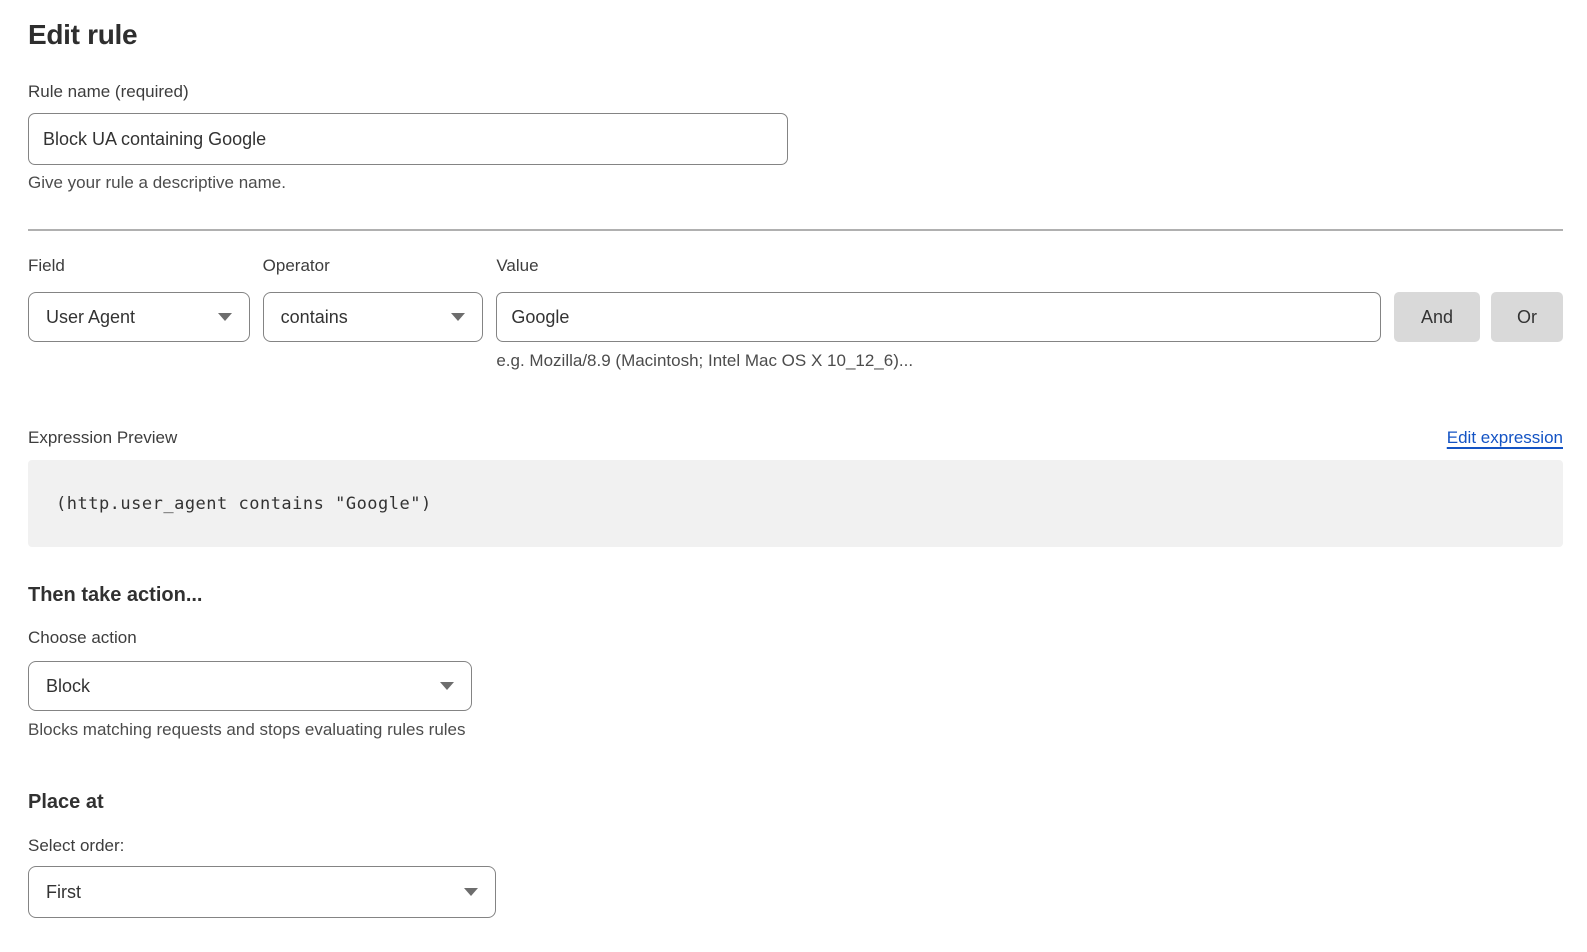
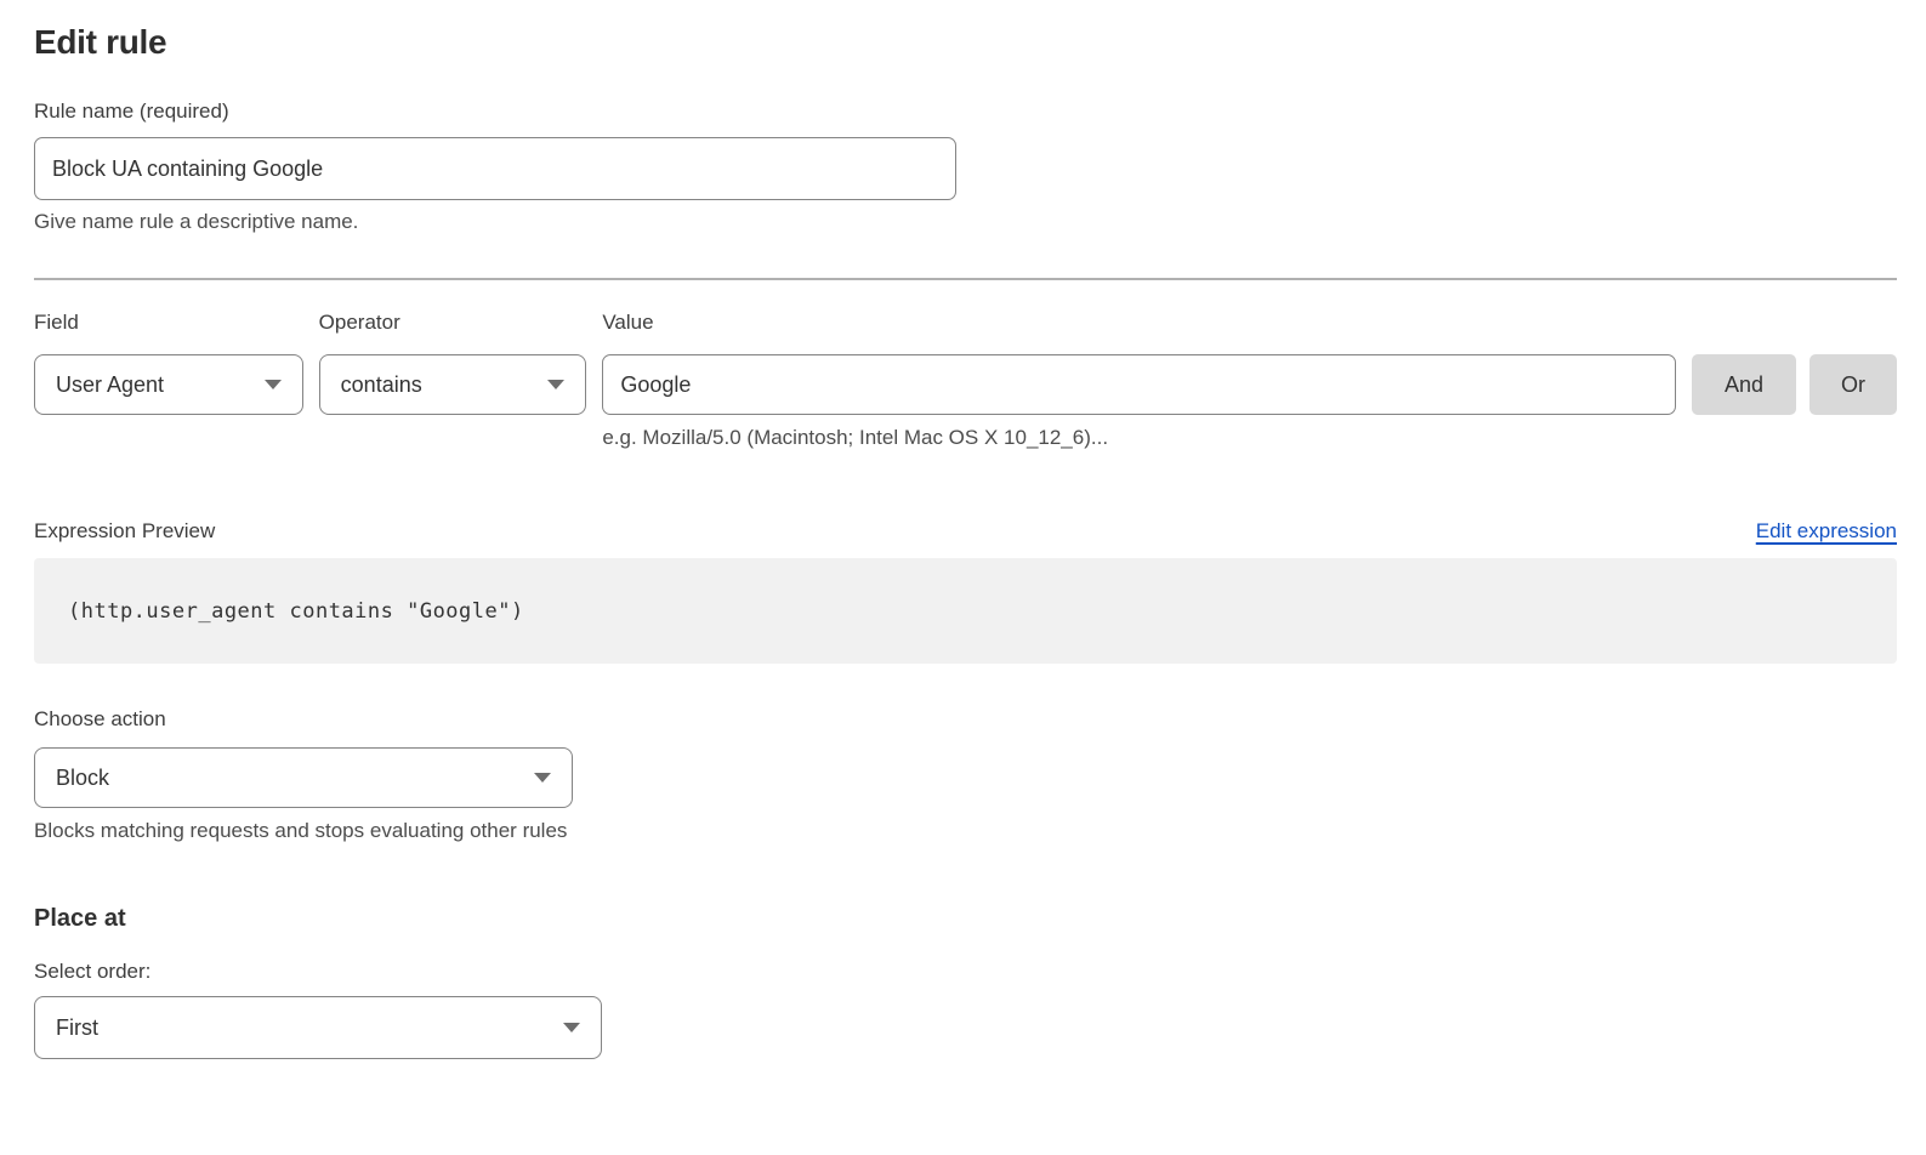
  Edit rule
  Rule name (required)
  Block UA containing Google
- Give your rule a descriptive name.
+ Give name rule a descriptive name.
  Field
  User Agent
  Operator
  contains
  Value
  Google
- e.g. Mozilla/8.9 (Macintosh; Intel Mac OS X 10_12_6)...
+ e.g. Mozilla/5.0 (Macintosh; Intel Mac OS X 10_12_6)...
  And
  Or
  Expression Preview
  Edit expression
  (http.user_agent contains "Google")
- Then take action...
  Choose action
  Block
- Blocks matching requests and stops evaluating rules rules
+ Blocks matching requests and stops evaluating other rules
  Place at
  Select order:
  First
